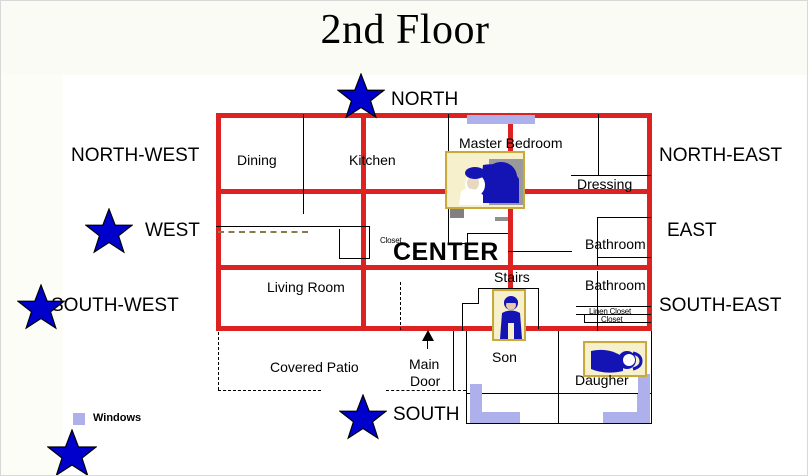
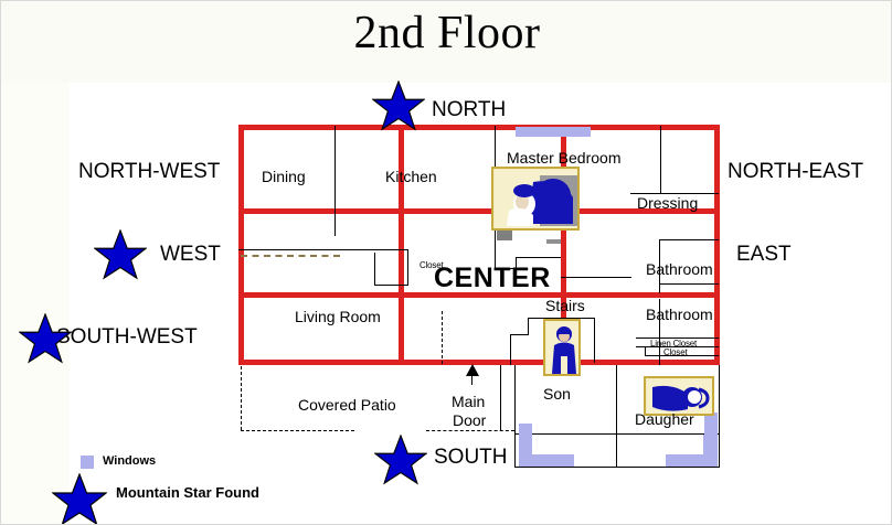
  2nd Floor
  Dining
  Kitchen
  Master Bedroom
  Dressing
  Closet
  CENTER
  Bathroom
  Bathroom
  Living Room
  Stairs
  Linen Closet
  Closet
  Covered Patio
  Main
  Door
  Son
  Daugher
  NORTH
  NORTH-WEST
  NORTH-EAST
  WEST
  EAST
  OUTH-WEST
- SOUTH-EAST
  SOUTH
  Windows
+ Mountain Star Found
